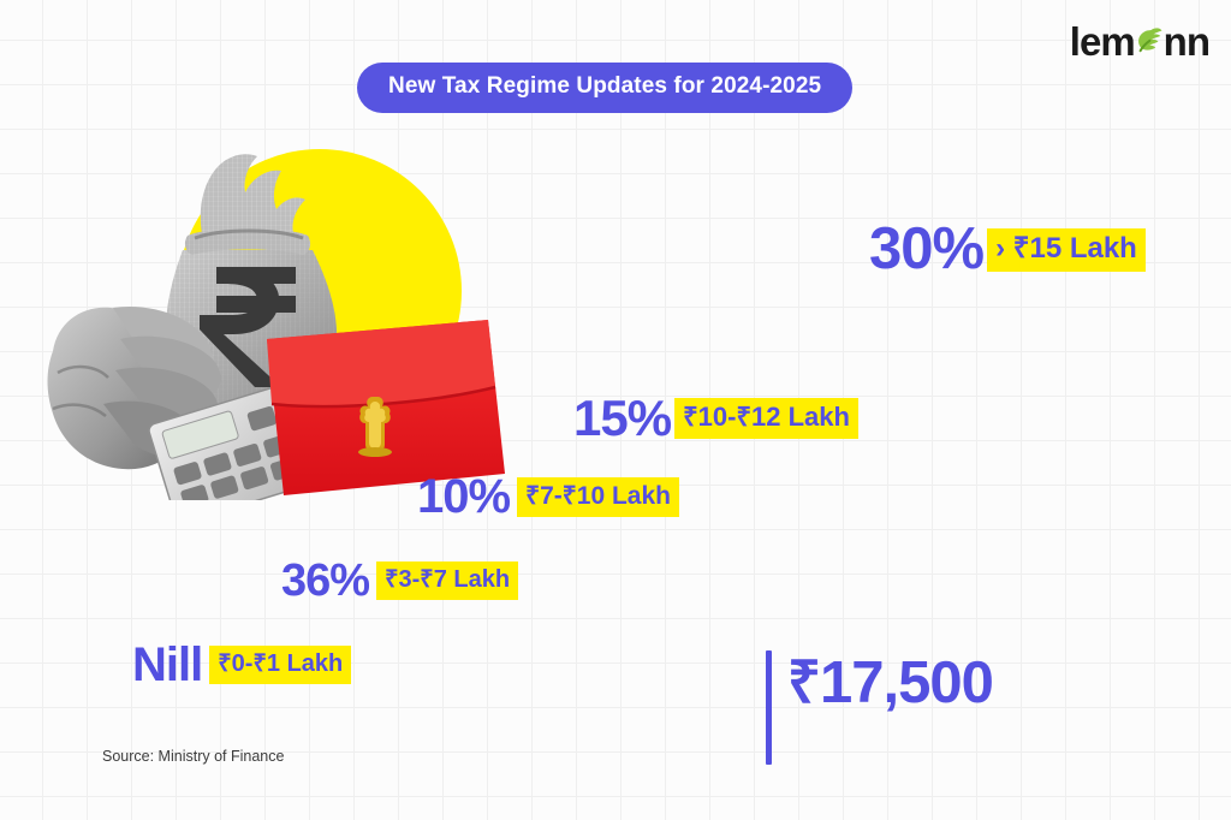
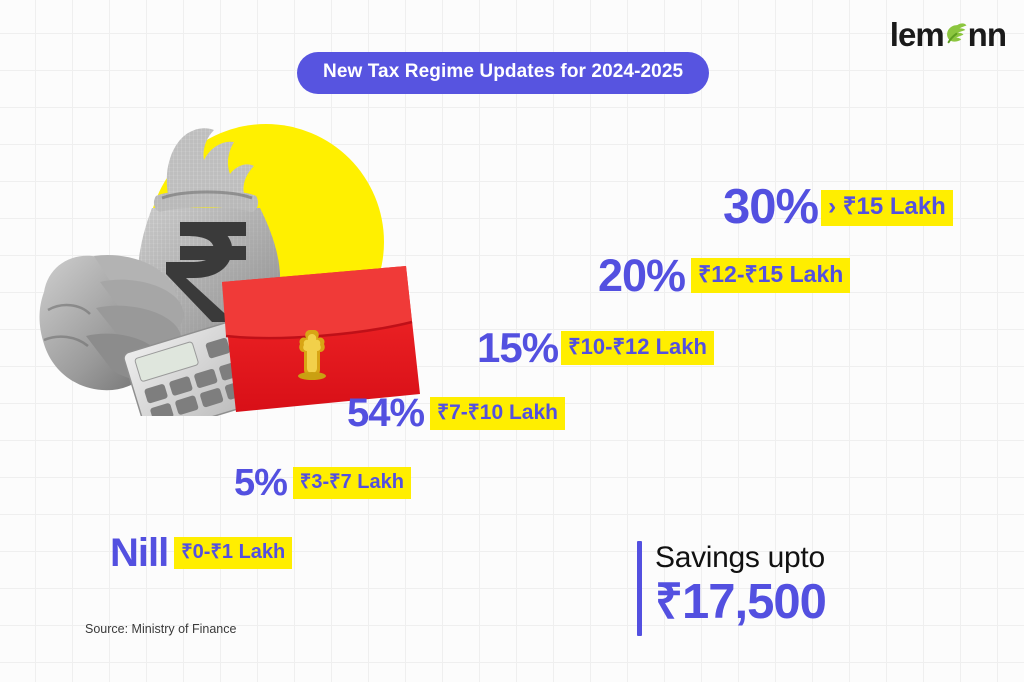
  lem
  nn
  New Tax Regime Updates for 2024-2025
  30%
  › ₹15 Lakh
+ 20%
+ ₹12-₹15 Lakh
  15%
  ₹10-₹12 Lakh
- 10%
+ 54%
  ₹7-₹10 Lakh
- 36%
+ 5%
  ₹3-₹7 Lakh
  Nill
  ₹0-₹1 Lakh
+ Savings upto
  ₹17,500
  Source: Ministry of Finance
